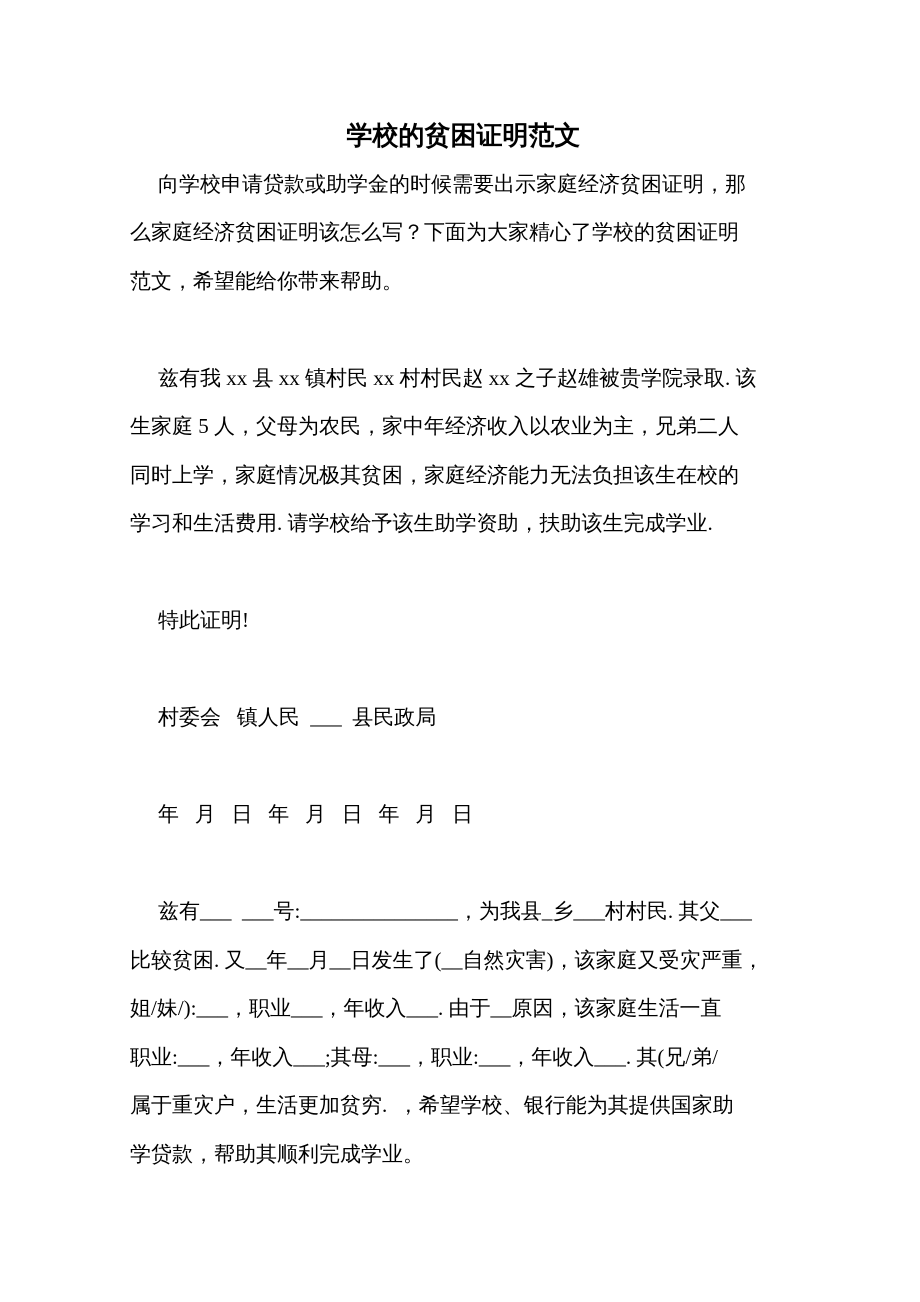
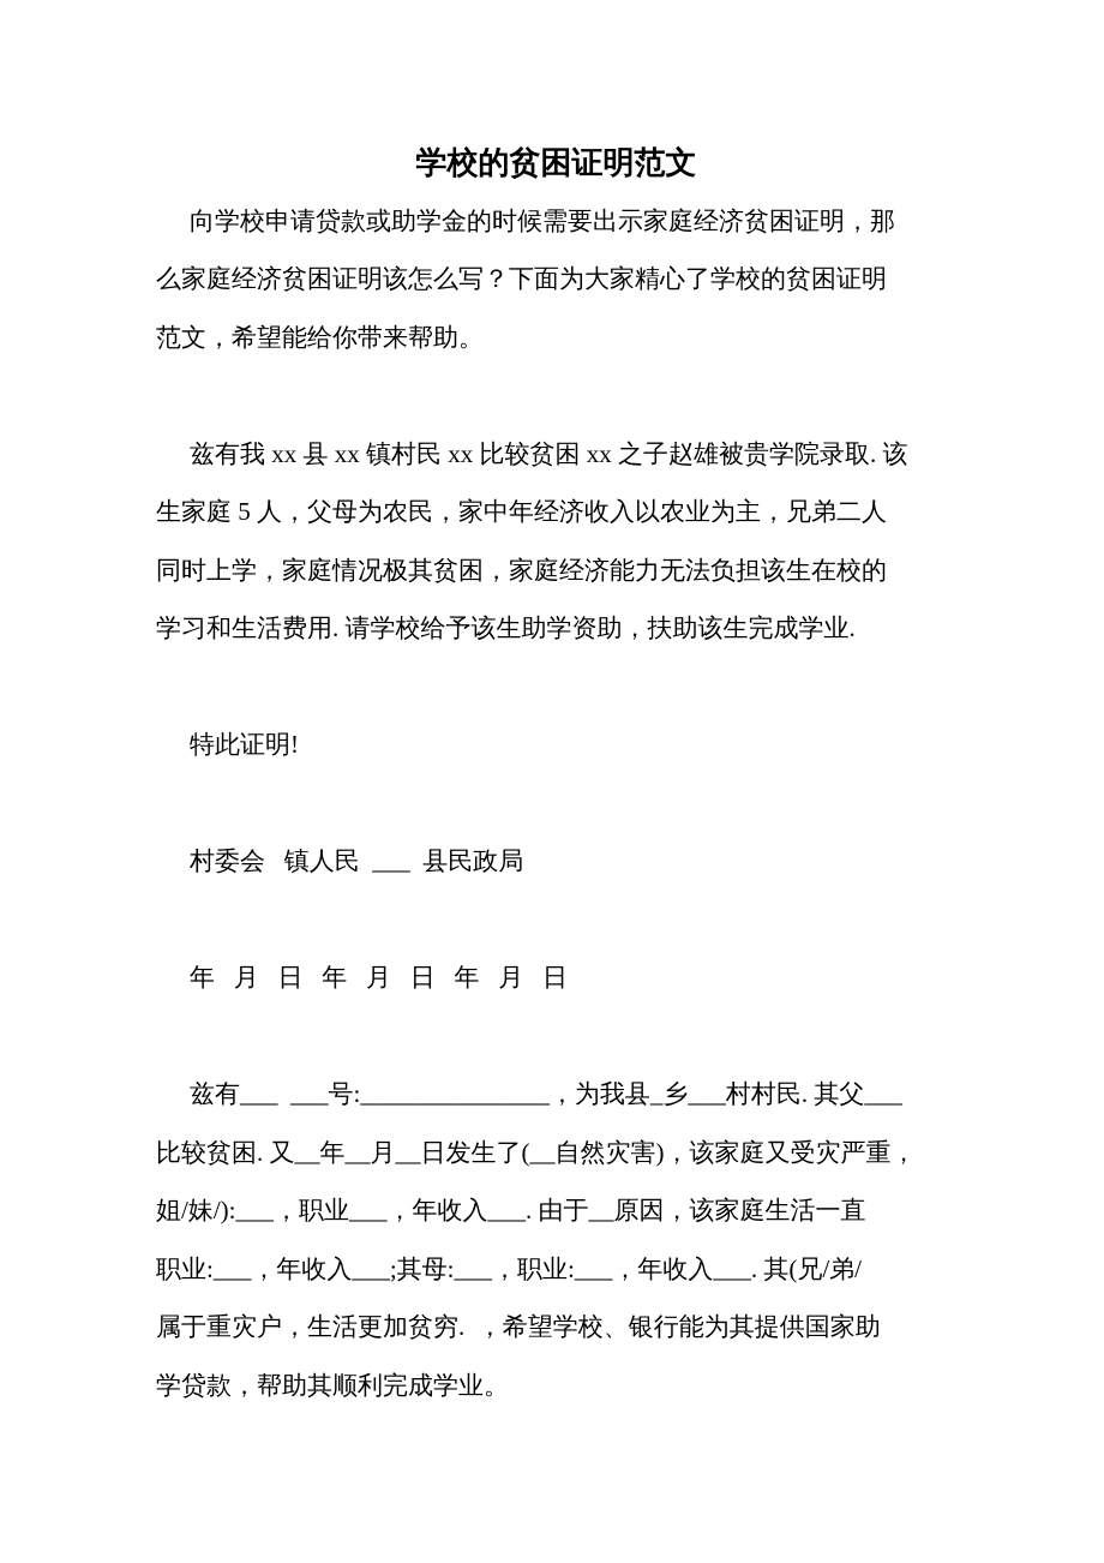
  学校的贫困证明范文
  向学校申请贷款或助学金的时候需要出示家庭经济贫困证明，那
  么家庭经济贫困证明该怎么写？下面为大家精心了学校的贫困证明
  范文，希望能给你带来帮助。
- 兹有我 xx 县 xx 镇村民 xx 村村民赵 xx 之子赵雄被贵学院录取. 该
+ 兹有我 xx 县 xx 镇村民 xx 比较贫困 xx 之子赵雄被贵学院录取. 该
  生家庭 5 人，父母为农民，家中年经济收入以农业为主，兄弟二人
  同时上学，家庭情况极其贫困，家庭经济能力无法负担该生在校的
  学习和生活费用. 请学校给予该生助学资助，扶助该生完成学业.
  特此证明!
  村委会 镇人民 ___ 县民政局
  年 月 日 年 月 日 年 月 日
  兹有___ ___号:_______________，为我县_乡___村村民. 其父___
  比较贫困. 又__年__月__日发生了(__自然灾害)，该家庭又受灾严重，
  姐/妹/):___，职业___，年收入___. 由于__原因，该家庭生活一直
  职业:___，年收入___;其母:___，职业:___，年收入___. 其(兄/弟/
  属于重灾户，生活更加贫穷. ，希望学校、银行能为其提供国家助
  学贷款，帮助其顺利完成学业。
